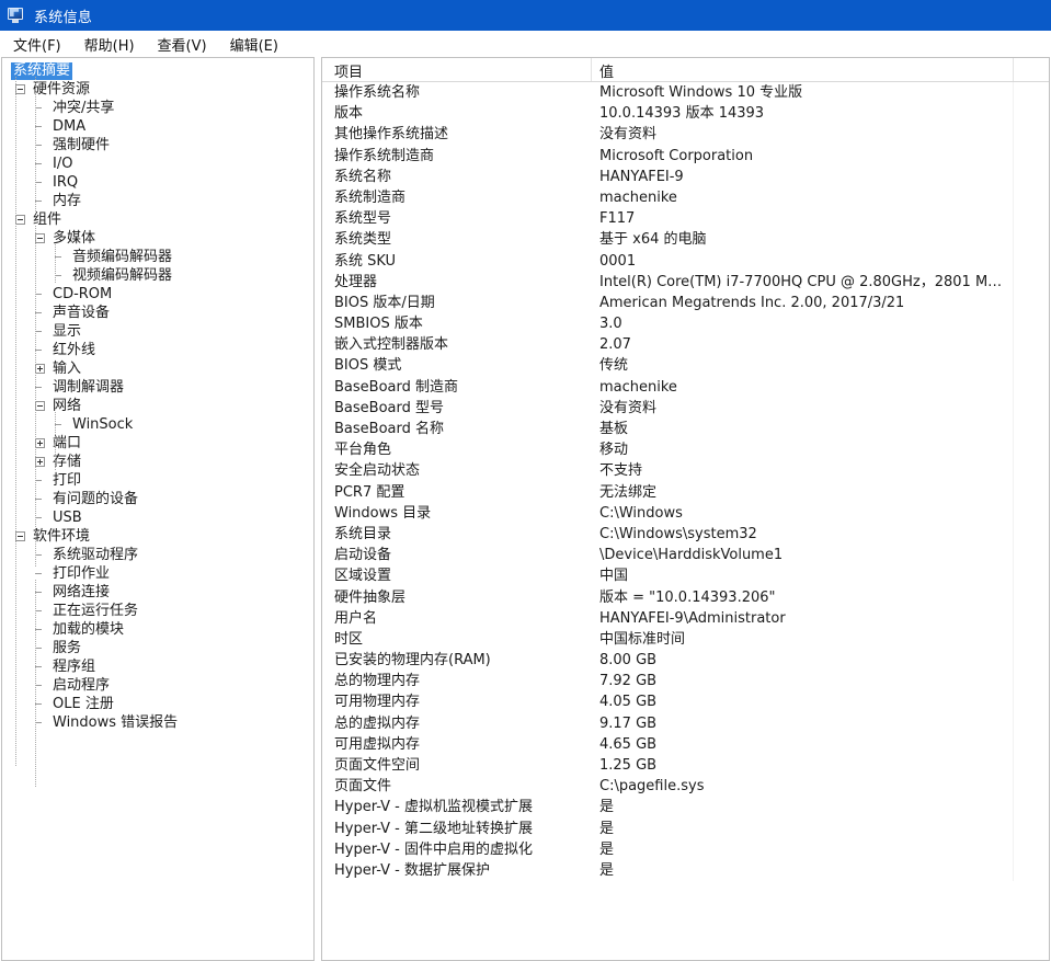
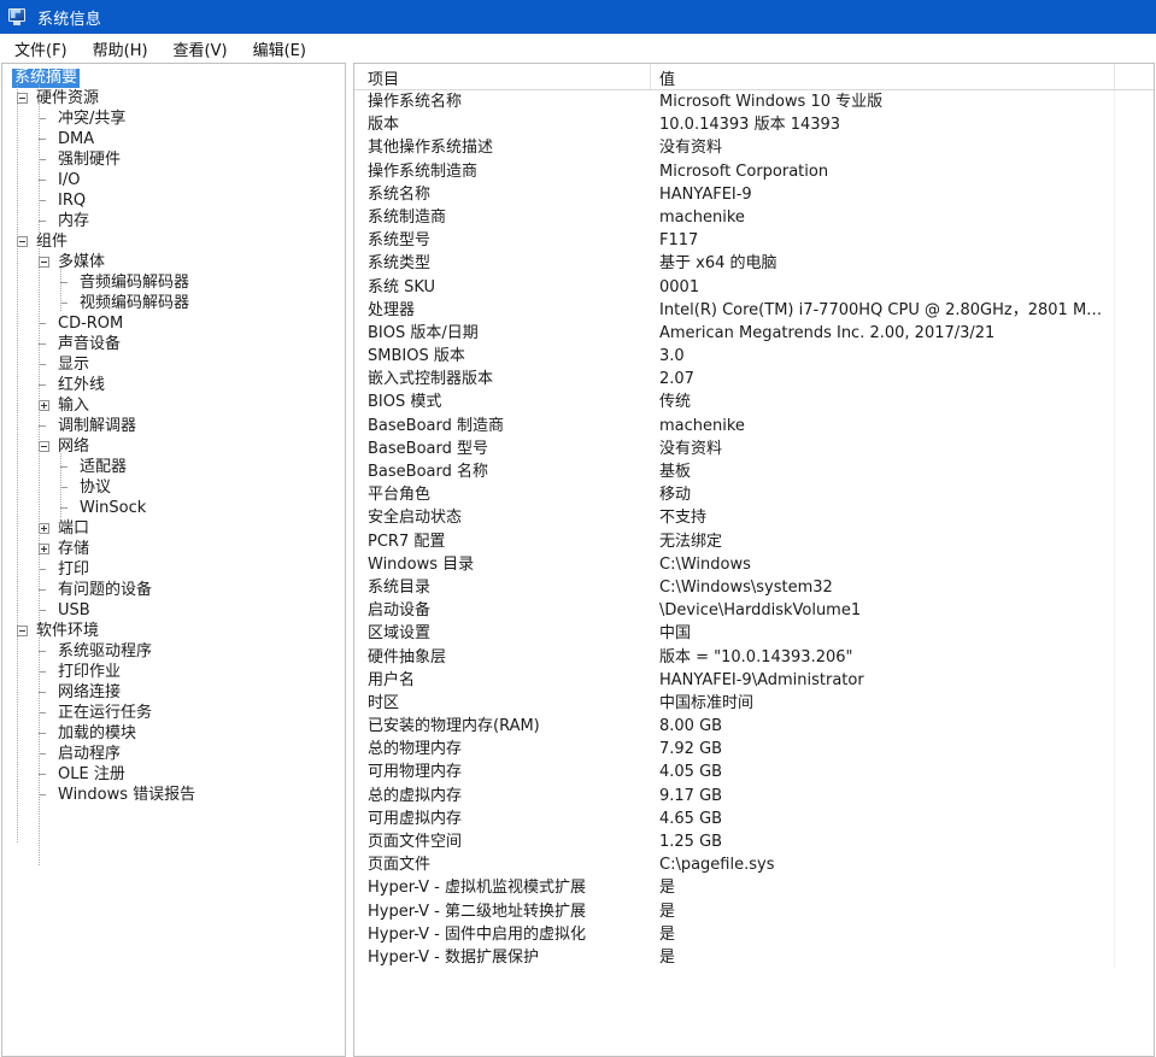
  系统信息
  文件(F)
  帮助(H)
  查看(V)
  编辑(E)
  系统摘要
  硬件资源
  冲突/共享
  DMA
  强制硬件
  I/O
  IRQ
  内存
  组件
  多媒体
  音频编码解码器
  视频编码解码器
  CD-ROM
  声音设备
  显示
  红外线
  输入
  调制解调器
  网络
+ 适配器
+ 协议
  WinSock
  端口
  存储
  打印
  有问题的设备
  USB
  软件环境
  系统驱动程序
  打印作业
  网络连接
  正在运行任务
  加载的模块
- 服务
- 程序组
  启动程序
  OLE 注册
  Windows 错误报告
  项目
  值
  操作系统名称
  Microsoft Windows 10 专业版
  版本
  10.0.14393 版本 14393
  其他操作系统描述
  没有资料
  操作系统制造商
  Microsoft Corporation
  系统名称
  HANYAFEI-9
  系统制造商
  machenike
  系统型号
  F117
  系统类型
  基于 x64 的电脑
  系统 SKU
  0001
  处理器
  Intel(R) Core(TM) i7-7700HQ CPU @ 2.80GHz，2801 Mhz
  BIOS 版本/日期
  American Megatrends Inc. 2.00, 2017/3/21
  SMBIOS 版本
  3.0
  嵌入式控制器版本
  2.07
  BIOS 模式
  传统
  BaseBoard 制造商
  machenike
  BaseBoard 型号
  没有资料
  BaseBoard 名称
  基板
  平台角色
  移动
  安全启动状态
  不支持
  PCR7 配置
  无法绑定
  Windows 目录
  C:\Windows
  系统目录
  C:\Windows\system32
  启动设备
  \Device\HarddiskVolume1
  区域设置
  中国
  硬件抽象层
  版本 = "10.0.14393.206"
  用户名
  HANYAFEI-9\Administrator
  时区
  中国标准时间
  已安装的物理内存(RAM)
  8.00 GB
  总的物理内存
  7.92 GB
  可用物理内存
  4.05 GB
  总的虚拟内存
  9.17 GB
  可用虚拟内存
  4.65 GB
  页面文件空间
  1.25 GB
  页面文件
  C:\pagefile.sys
  Hyper-V - 虚拟机监视模式扩展
  是
  Hyper-V - 第二级地址转换扩展
  是
  Hyper-V - 固件中启用的虚拟化
  是
  Hyper-V - 数据扩展保护
  是
